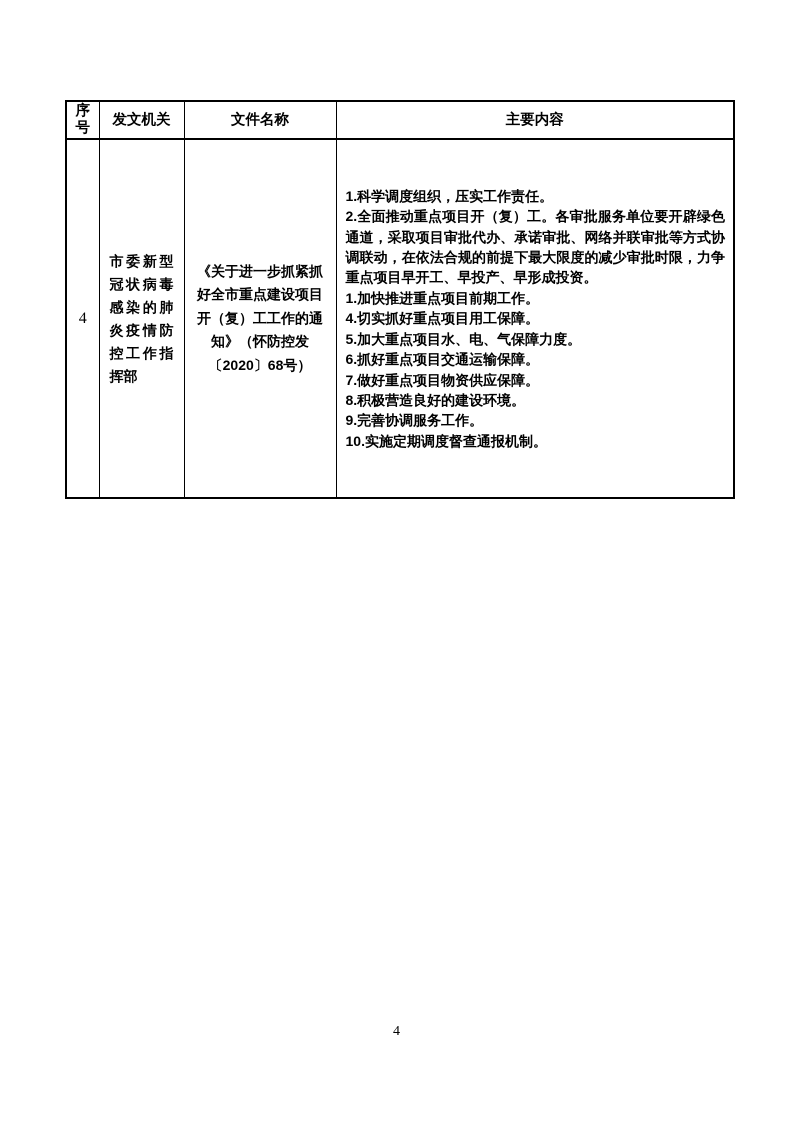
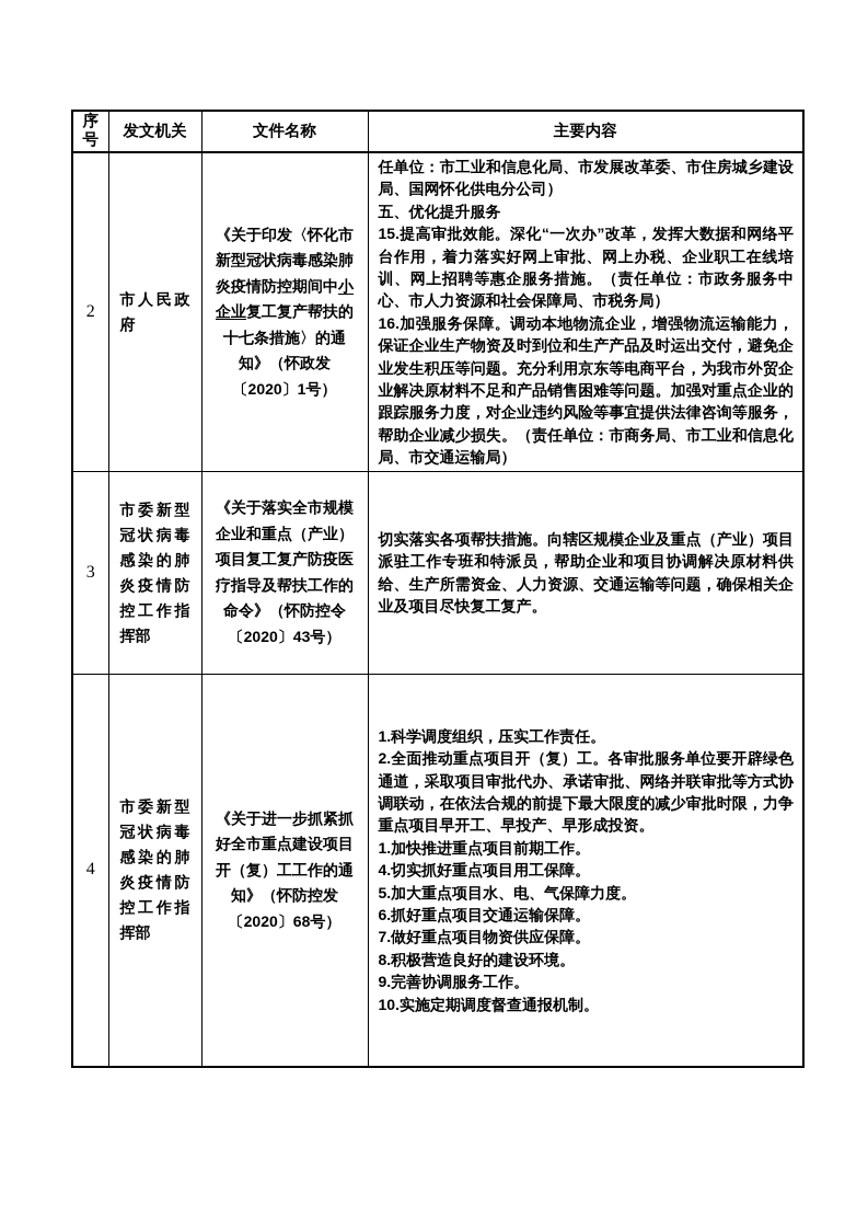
  序号	发文机关	文件名称	主要内容
+ 2	市人民政府	《关于印发〈怀化市新型冠状病毒感染肺炎疫情防控期间中小企业复工复产帮扶的十七条措施〉的通知》（怀政发〔2020〕1号）	任单位：市工业和信息化局、市发展改革委、市住房城乡建设局、国网怀化供电分公司） 五、优化提升服务 15.提高审批效能。深化“一次办”改革，发挥大数据和网络平台作用，着力落实好网上审批、网上办税、企业职工在线培训、网上招聘等惠企服务措施。（责任单位：市政务服务中心、市人力资源和社会保障局、市税务局） 16.加强服务保障。调动本地物流企业，增强物流运输能力，保证企业生产物资及时到位和生产产品及时运出交付，避免企业发生积压等问题。充分利用京东等电商平台，为我市外贸企业解决原材料不足和产品销售困难等问题。加强对重点企业的跟踪服务力度，对企业违约风险等事宜提供法律咨询等服务，帮助企业减少损失。（责任单位：市商务局、市工业和信息化局、市交通运输局）
+ 3	市委新型冠状病毒感染的肺炎疫情防控工作指挥部	《关于落实全市规模企业和重点（产业）项目复工复产防疫医疗指导及帮扶工作的命令》（怀防控令〔2020〕43号）	切实落实各项帮扶措施。向辖区规模企业及重点（产业）项目派驻工作专班和特派员，帮助企业和项目协调解决原材料供给、生产所需资金、人力资源、交通运输等问题，确保相关企业及项目尽快复工复产。
  4	市委新型冠状病毒感染的肺炎疫情防控工作指挥部	《关于进一步抓紧抓好全市重点建设项目开（复）工工作的通知》（怀防控发〔2020〕68号）	1.科学调度组织，压实工作责任。 2.全面推动重点项目开（复）工。各审批服务单位要开辟绿色通道，采取项目审批代办、承诺审批、网络并联审批等方式协调联动，在依法合规的前提下最大限度的减少审批时限，力争重点项目早开工、早投产、早形成投资。 1.加快推进重点项目前期工作。 4.切实抓好重点项目用工保障。 5.加大重点项目水、电、气保障力度。 6.抓好重点项目交通运输保障。 7.做好重点项目物资供应保障。 8.积极营造良好的建设环境。 9.完善协调服务工作。 10.实施定期调度督查通报机制。
- 4
